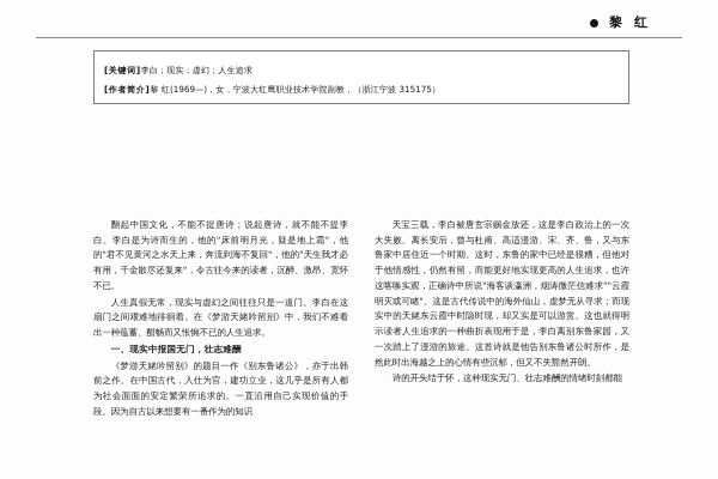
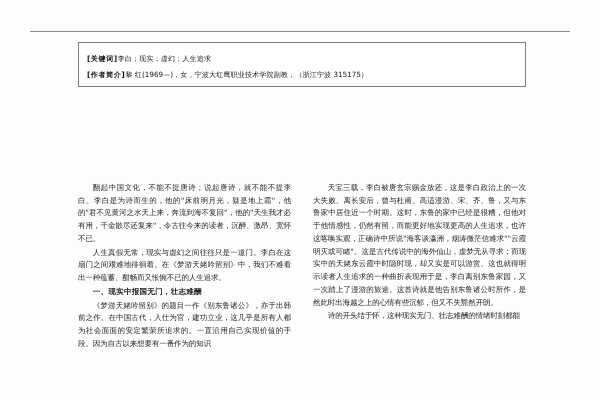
- 黎 红
  [关键词]李白；现实；虚幻；人生追求
  [作者简介]黎 红(1969—)，女，宁波大红鹰职业技术学院副教，（浙江宁波 315175）
  翻起中国文化，不能不提唐诗；说起唐诗，就不能不提李白。李白是为诗而生的，他的"床前明月光，疑是地上霜"，他的"君不见黄河之水天上来，奔流到海不复回"，他的"天生我才必有用，千金散尽还复来"，令古往今来的读者，沉醉、激昂、宽怀不已。
  人生真假无常，现实与虚幻之间往往只是一道门。李白在这扇门之间艰难地徘徊着。在《梦游天姥吟留别》中，我们不难看出一种蕴蓄、酣畅而又怅惋不已的人生追求。
  一、现实中报国无门，壮志难酬
  《梦游天姥吟留别》的题目一作《别东鲁诸公》，亦于出韩前之作。在中国古代，入仕为官，建功立业，这几乎是所有人都为社会面面的安定繁荣所追求的。一直沿用自己实现价值的手段。因为自古以来想要有一番作为的知识
  天宝三载，李白被唐玄宗赐金放还，这是李白政治上的一次大失败。离长安后，曾与杜甫、高适漫游、宋、齐、鲁，又与东鲁家中居住近一个时期。这时，东鲁的家中已经是很糟，但他对于他情感性，仍然有留，而能更好地实现更高的人生追求，也许这喀唤实观，正确诗中所说"海客谈瀛洲，烟涛微茫信难求""云霞明灭或可睹"。这是古代传说中的海外仙山，虚梦无从寻求；而现实中的天姥东云霞中时隐时现，却又实是可以游赏。这也就得明示读者人生追求的一种曲折表现用于是，李白离别东鲁家园，又一次踏上了漫游的旅途。这首诗就是他告别东鲁诸公时所作，是然此时出海越之上的心情有些沉郁，但又不失豁然开朗。
  诗的开头结于怀，这种现实无门、壮志难酬的情绪时刻都能
